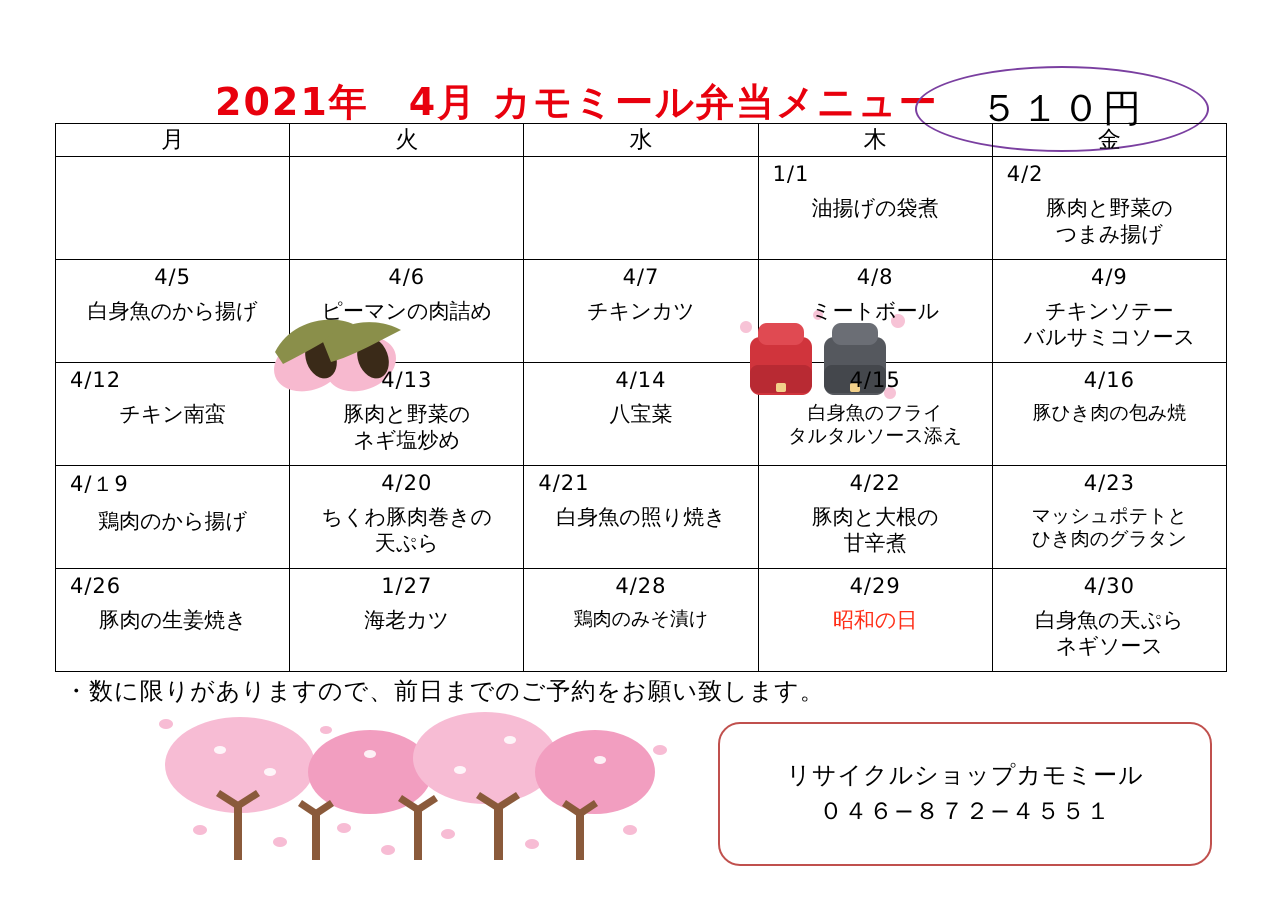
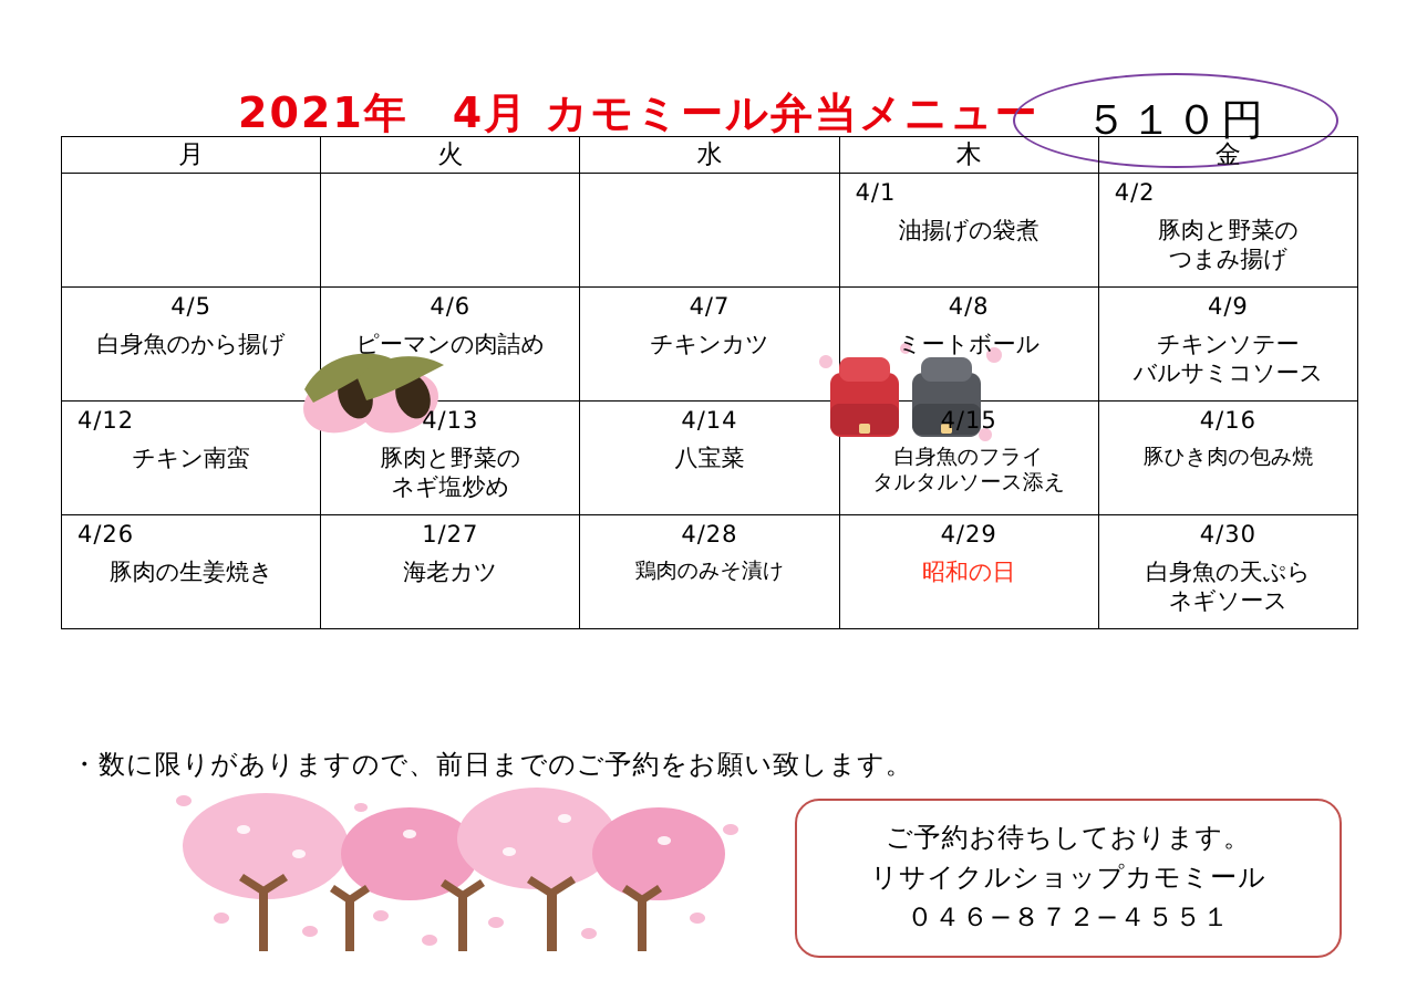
  2021年 4月 カモミール弁当メニュー
  ５１０円
  月	火	水	木	金
- 			1/1 油揚げの袋煮	4/2 豚肉と野菜の つまみ揚げ
+ 			4/1 油揚げの袋煮	4/2 豚肉と野菜の つまみ揚げ
  4/5 白身魚のから揚げ	4/6 ピーマンの肉詰め	4/7 チキンカツ	4/8 ミートボール	4/9 チキンソテー バルサミコソース
  4/12 チキン南蛮	4/13 豚肉と野菜の ネギ塩炒め	4/14 八宝菜	4/15 白身魚のフライ タルタルソース添え	4/16 豚ひき肉の包み焼
- 4/１9 鶏肉のから揚げ	4/20 ちくわ豚肉巻きの 天ぷら	4/21 白身魚の照り焼き	4/22 豚肉と大根の 甘辛煮	4/23 マッシュポテトと ひき肉のグラタン
  4/26 豚肉の生姜焼き	1/27 海老カツ	4/28 鶏肉のみそ漬け	4/29 昭和の日	4/30 白身魚の天ぷら ネギソース
  ・数に限りがありますので、前日までのご予約をお願い致します。
+ ご予約お待ちしております。
  リサイクルショップカモミール
  ０４６−８７２−４５５１
